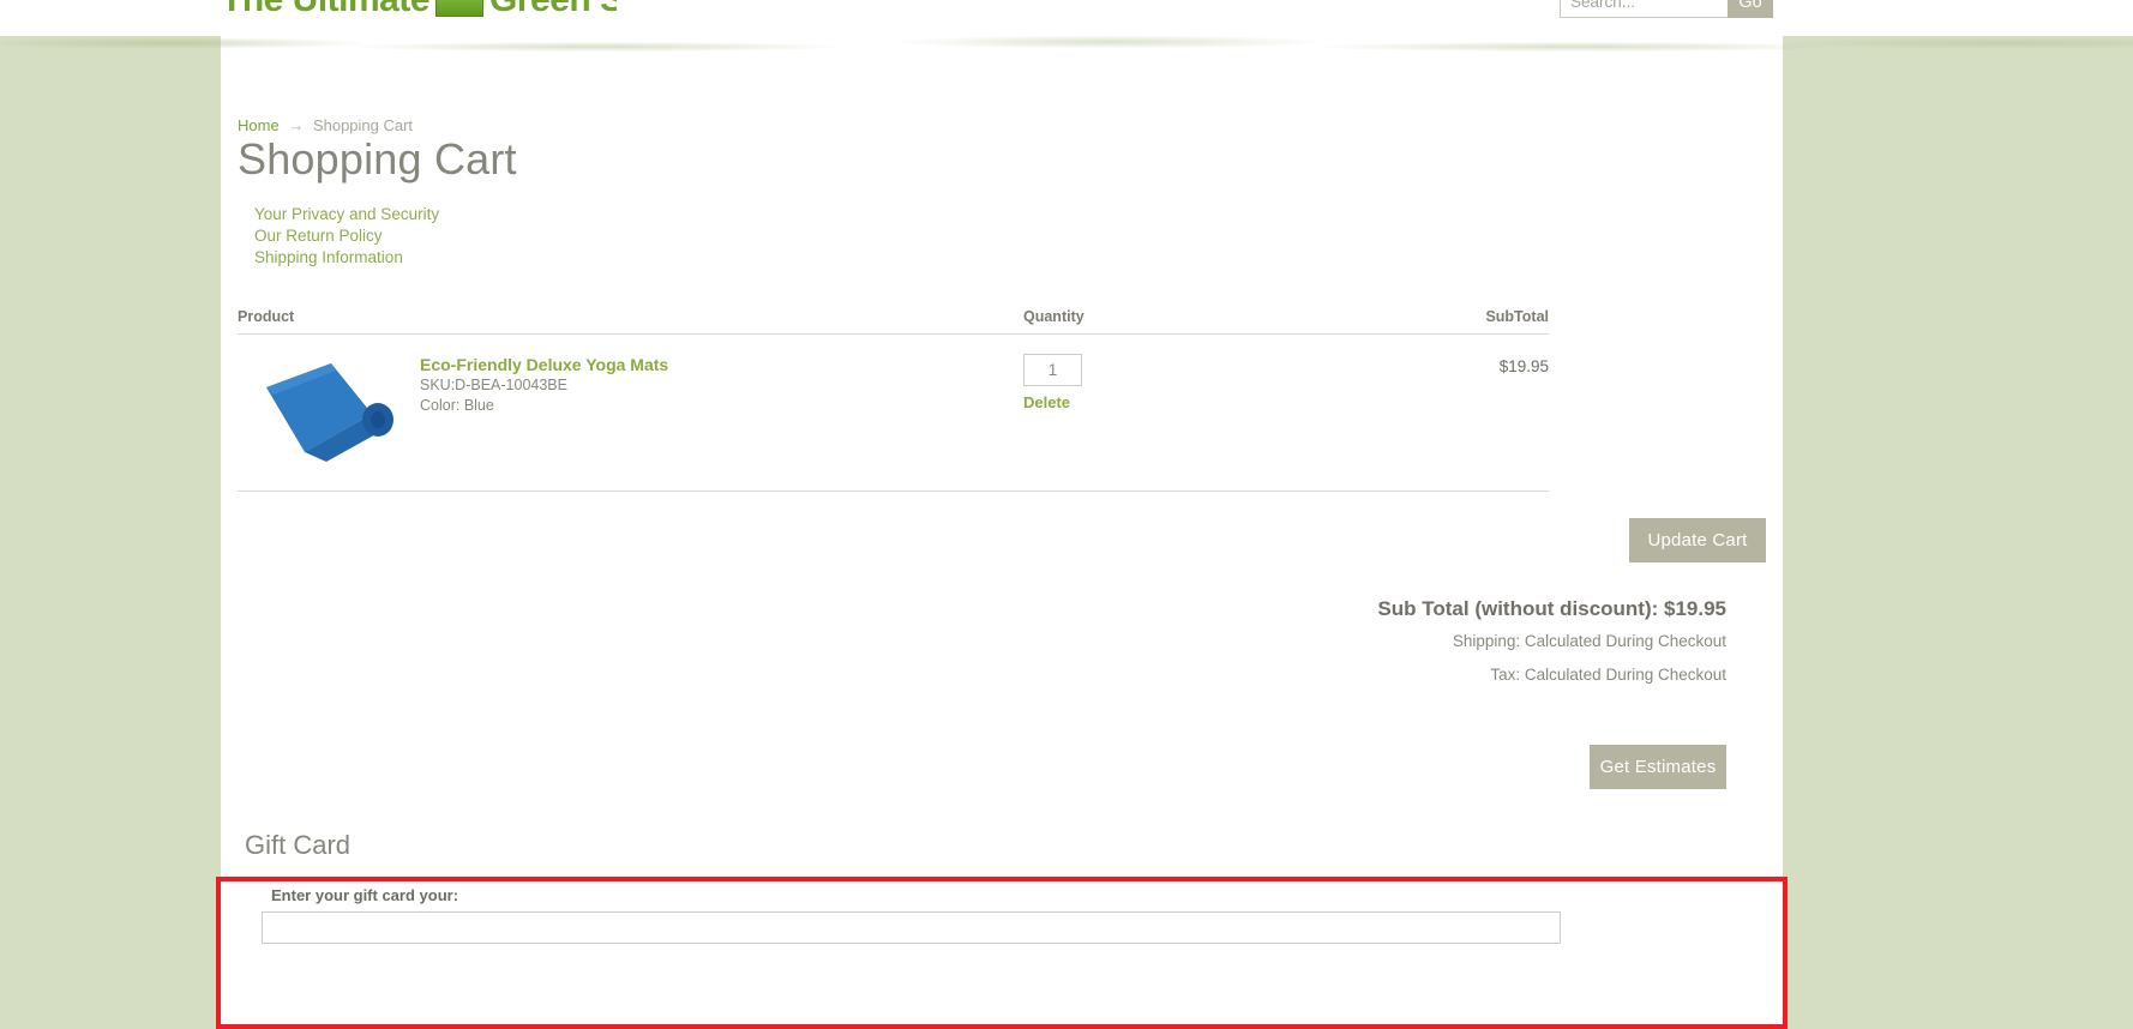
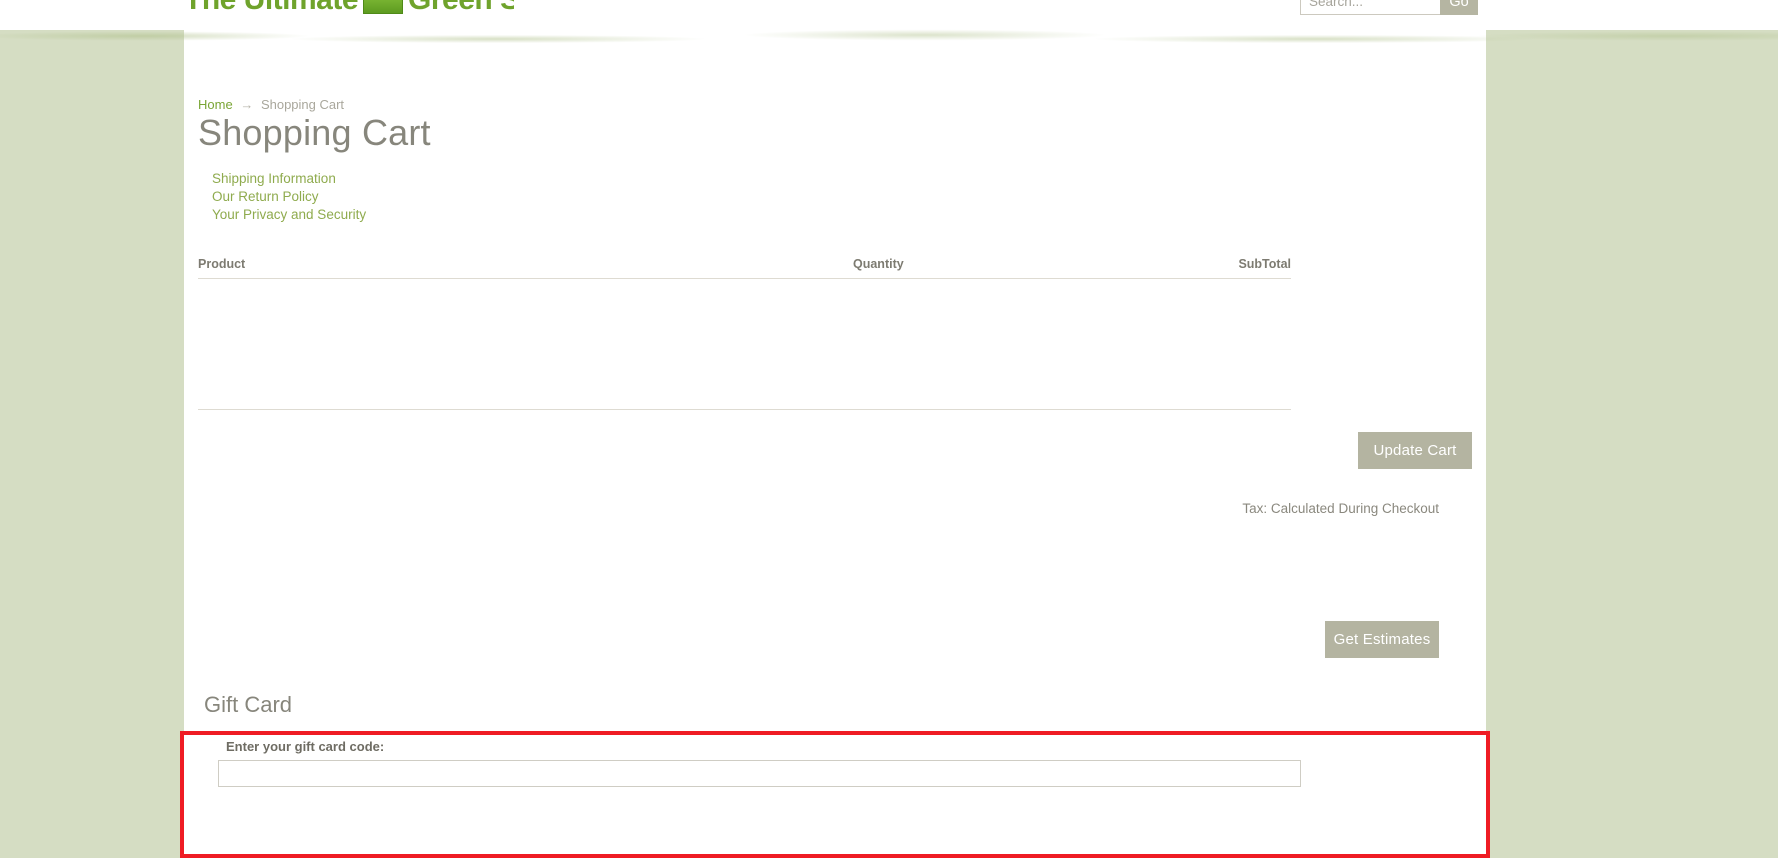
  Search...
  Go
  Home → Shopping Cart
  Shopping Cart
- Your Privacy and Security
+ Shipping Information
  Our Return Policy
- Shipping Information
+ Your Privacy and Security
  Product
  Quantity
  SubTotal
- Eco-Friendly Deluxe Yoga Mats
- SKU:D-BEA-10043BE
- Color: Blue
- 1
- Delete
- $19.95
  Update Cart
- Sub Total (without discount): $19.95
- Shipping: Calculated During Checkout
  Tax: Calculated During Checkout
  Get Estimates
  Gift Card
- Enter your gift card your:
+ Enter your gift card code:
